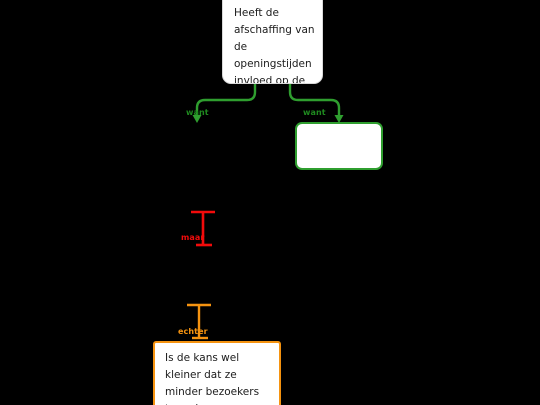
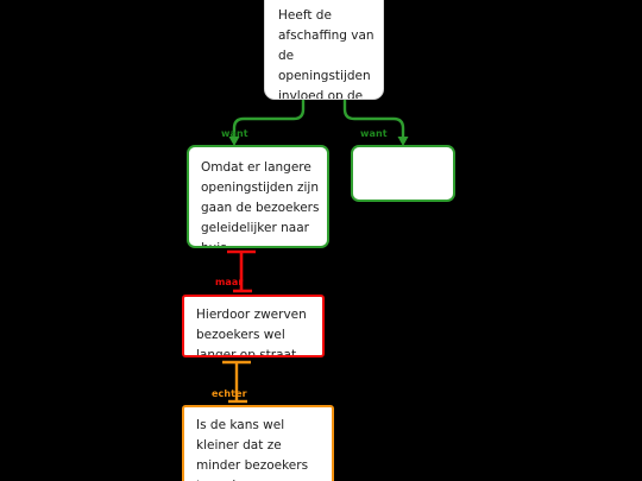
  want
  want
  maar
  echter
  Heeft de
  afschaffing van de
  openingstijden
  invloed op de
+ Omdat er langere
+ openingstijden zijn
+ gaan de bezoekers
+ geleidelijker naar
+ Hierdoor zwerven
+ bezoekers wel
+ langer op straat
  Is de kans wel
  kleiner dat ze
  minder bezoekers
